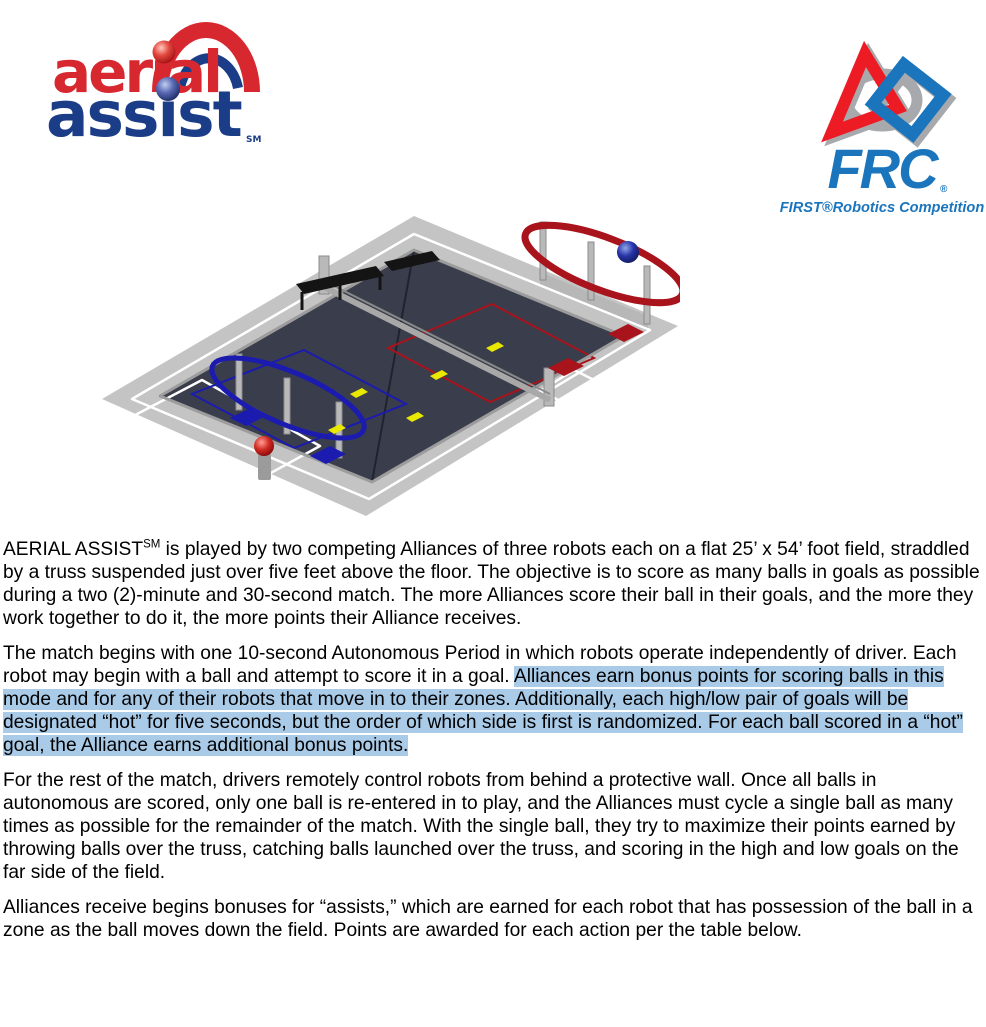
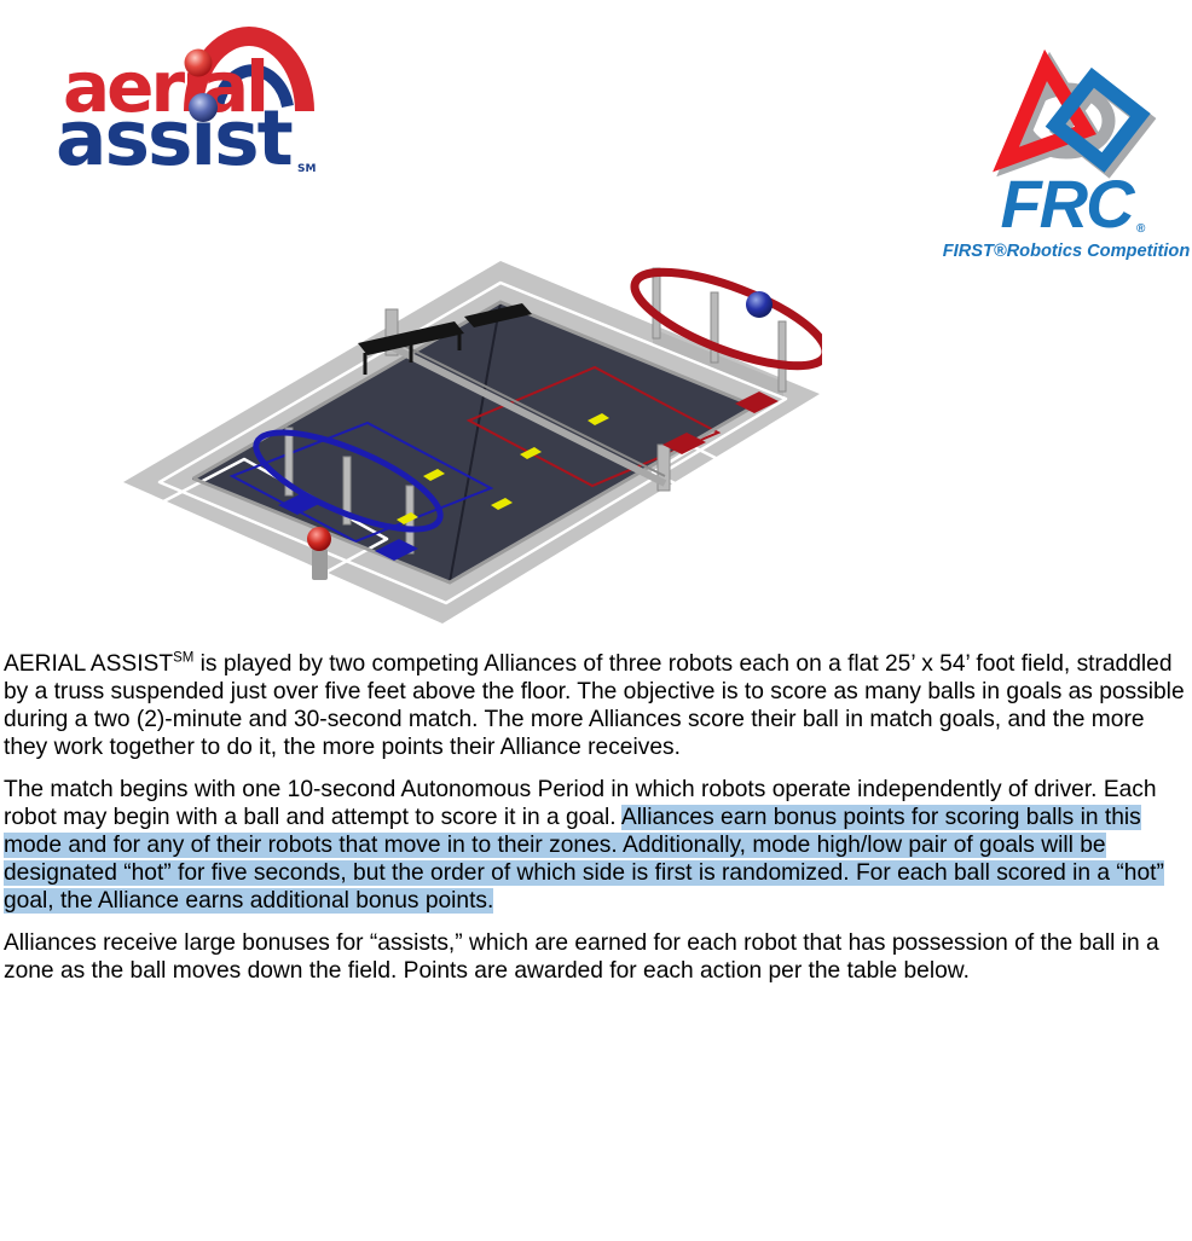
  aerial
  assist
  SM
  FRC
  ®
  FIRST®Robotics Competition
- AERIAL ASSISTSM is played by two competing Alliances of three robots each on a flat 25’ x 54’ foot field, straddled by a truss suspended just over five feet above the floor. The objective is to score as many balls in goals as possible during a two (2)-minute and 30-second match. The more Alliances score their ball in their goals, and the more they work together to do it, the more points their Alliance receives.
+ AERIAL ASSISTSM is played by two competing Alliances of three robots each on a flat 25’ x 54’ foot field, straddled by a truss suspended just over five feet above the floor. The objective is to score as many balls in goals as possible during a two (2)-minute and 30-second match. The more Alliances score their ball in match goals, and the more they work together to do it, the more points their Alliance receives.
- The match begins with one 10-second Autonomous Period in which robots operate independently of driver. Each robot may begin with a ball and attempt to score it in a goal. Alliances earn bonus points for scoring balls in this mode and for any of their robots that move in to their zones. Additionally, each high/low pair of goals will be designated “hot” for five seconds, but the order of which side is first is randomized. For each ball scored in a “hot” goal, the Alliance earns additional bonus points.
+ The match begins with one 10-second Autonomous Period in which robots operate independently of driver. Each robot may begin with a ball and attempt to score it in a goal. Alliances earn bonus points for scoring balls in this mode and for any of their robots that move in to their zones. Additionally, mode high/low pair of goals will be designated “hot” for five seconds, but the order of which side is first is randomized. For each ball scored in a “hot” goal, the Alliance earns additional bonus points.
- For the rest of the match, drivers remotely control robots from behind a protective wall. Once all balls in autonomous are scored, only one ball is re-entered in to play, and the Alliances must cycle a single ball as many times as possible for the remainder of the match. With the single ball, they try to maximize their points earned by throwing balls over the truss, catching balls launched over the truss, and scoring in the high and low goals on the far side of the field.
- Alliances receive begins bonuses for “assists,” which are earned for each robot that has possession of the ball in a zone as the ball moves down the field. Points are awarded for each action per the table below.
+ Alliances receive large bonuses for “assists,” which are earned for each robot that has possession of the ball in a zone as the ball moves down the field. Points are awarded for each action per the table below.
